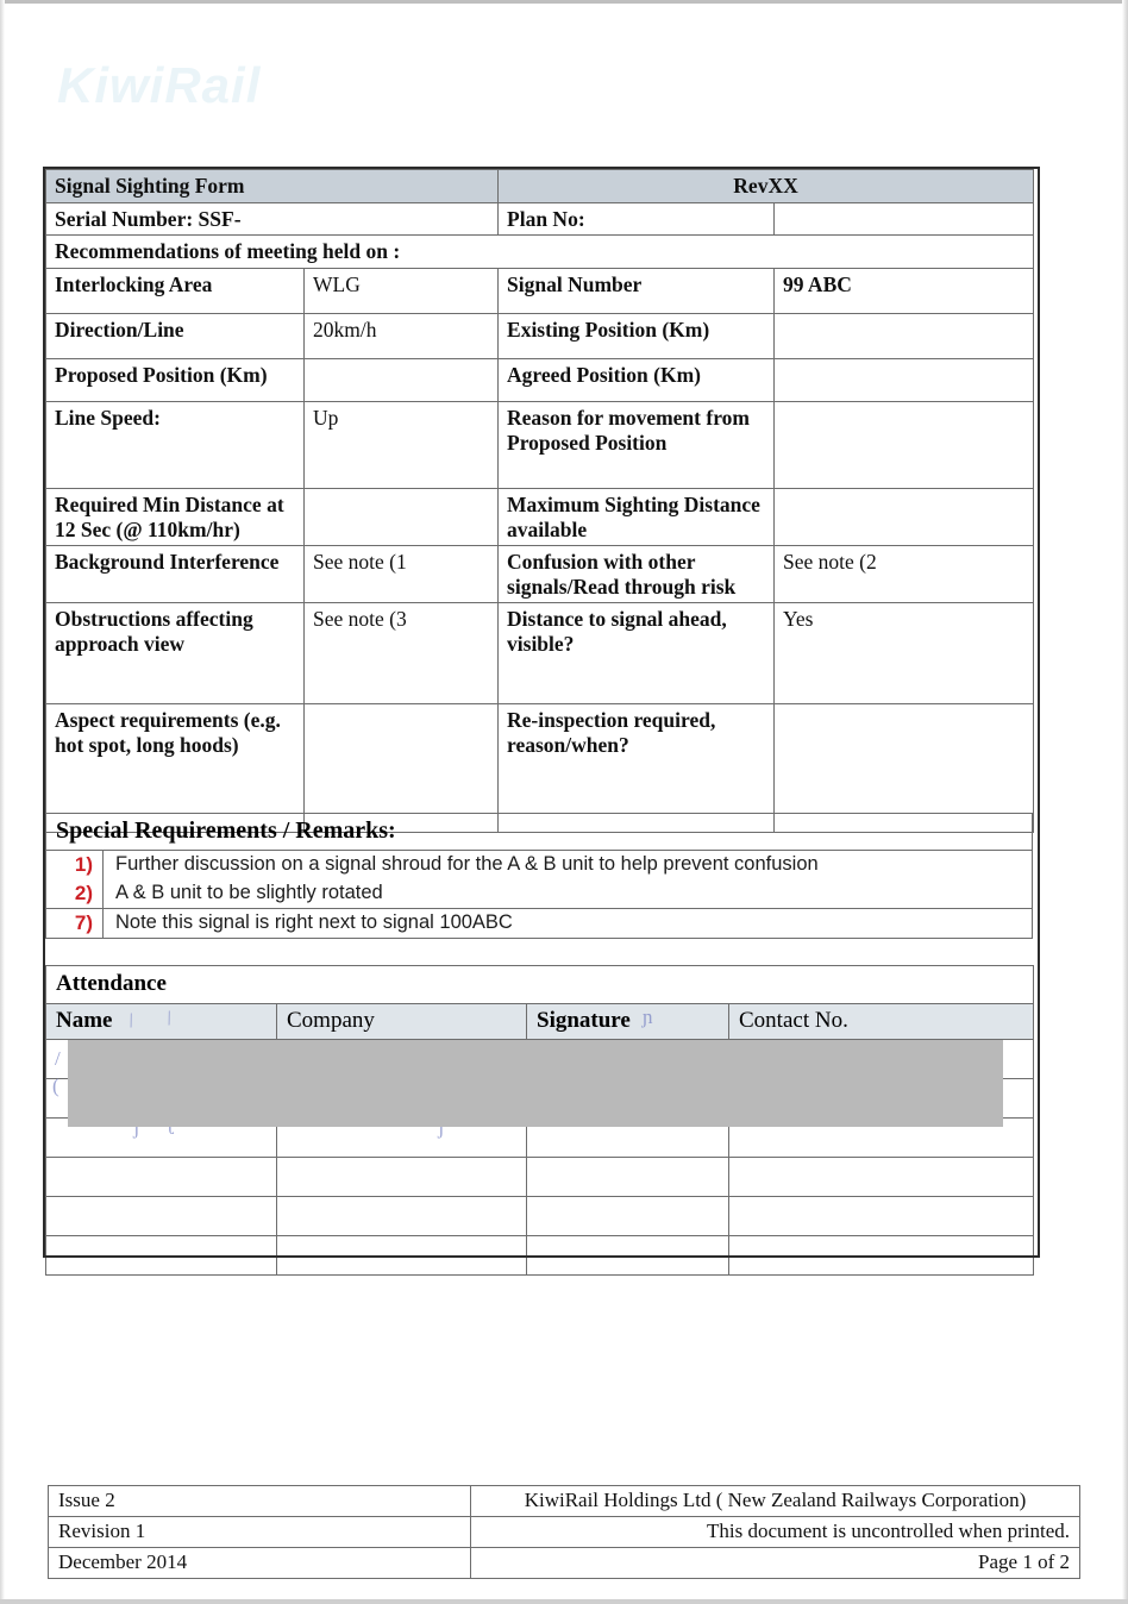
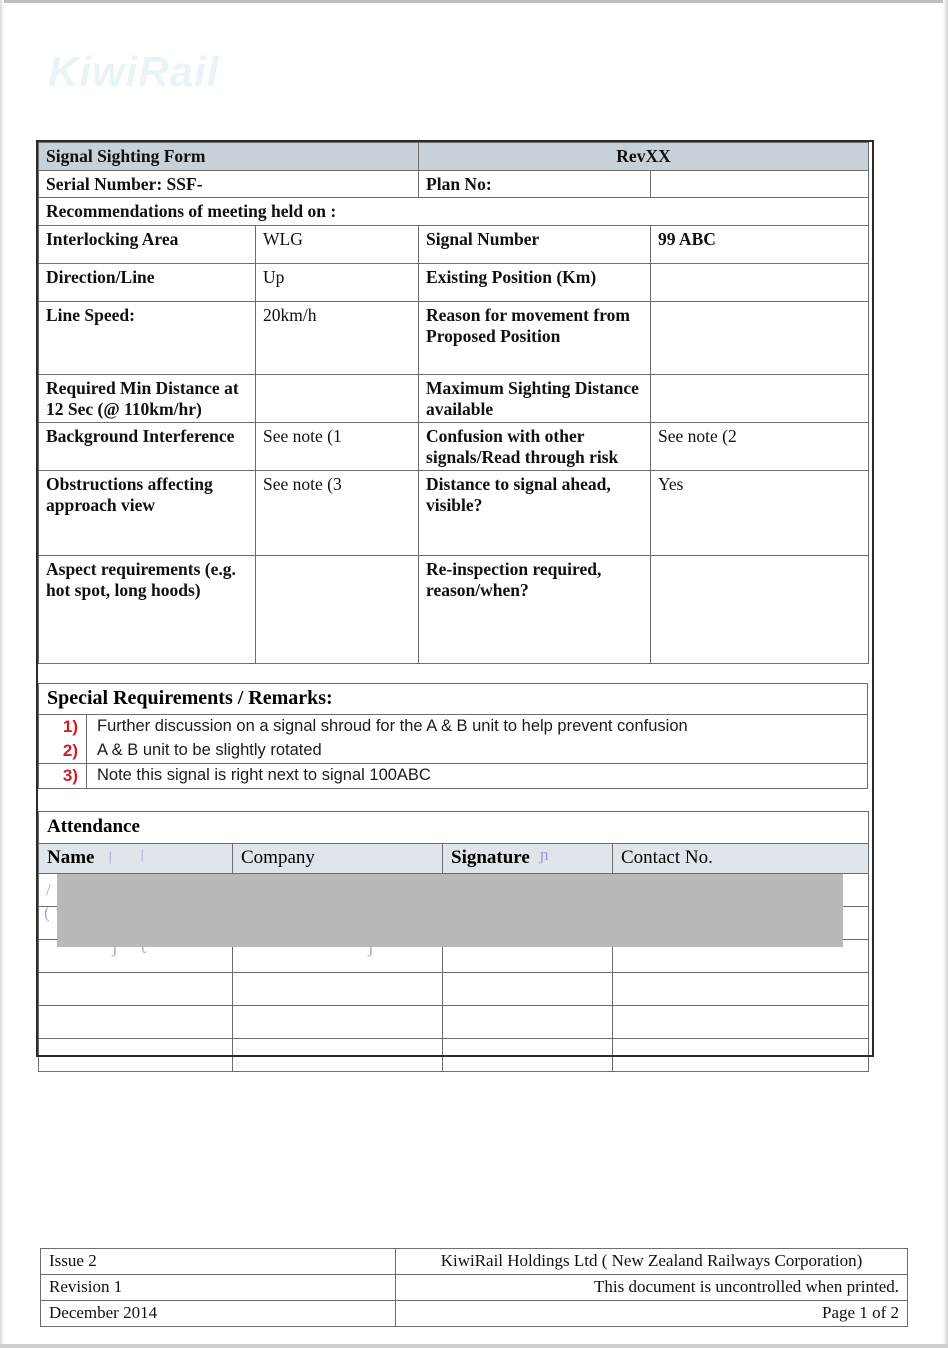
  Signal Sighting Form	RevXX
  Serial Number: SSF-	Plan No:
  Recommendations of meeting held on :
  Interlocking Area	WLG	Signal Number	99 ABC
- Direction/Line	20km/h	Existing Position (Km)
+ Direction/Line	Up	Existing Position (Km)
- Proposed Position (Km)		Agreed Position (Km)
- Line Speed:	Up	Reason for movement from Proposed Position
+ Line Speed:	20km/h	Reason for movement from Proposed Position
  Required Min Distance at 12 Sec (@ 110km/hr)		Maximum Sighting Distance available
  Background Interference	See note (1	Confusion with other signals/Read through risk	See note (2
  Obstructions affecting approach view	See note (3	Distance to signal ahead, visible?	Yes
  Aspect requirements (e.g. hot spot, long hoods)		Re-inspection required, reason/when?
  Special Requirements / Remarks:
  1)	Further discussion on a signal shroud for the A & B unit to help prevent confusion
  2)	A & B unit to be slightly rotated
- 7)	Note this signal is right next to signal 100ABC
+ 3)	Note this signal is right next to signal 100ABC
  Attendance
  Name	Company	Signature	Contact No.
  ɲ
  /
  (
  ʃ
  ʅ
  ʃ
  Issue 2	KiwiRail Holdings Ltd ( New Zealand Railways Corporation)
  Revision 1	This document is uncontrolled when printed.
  December 2014	Page 1 of 2
